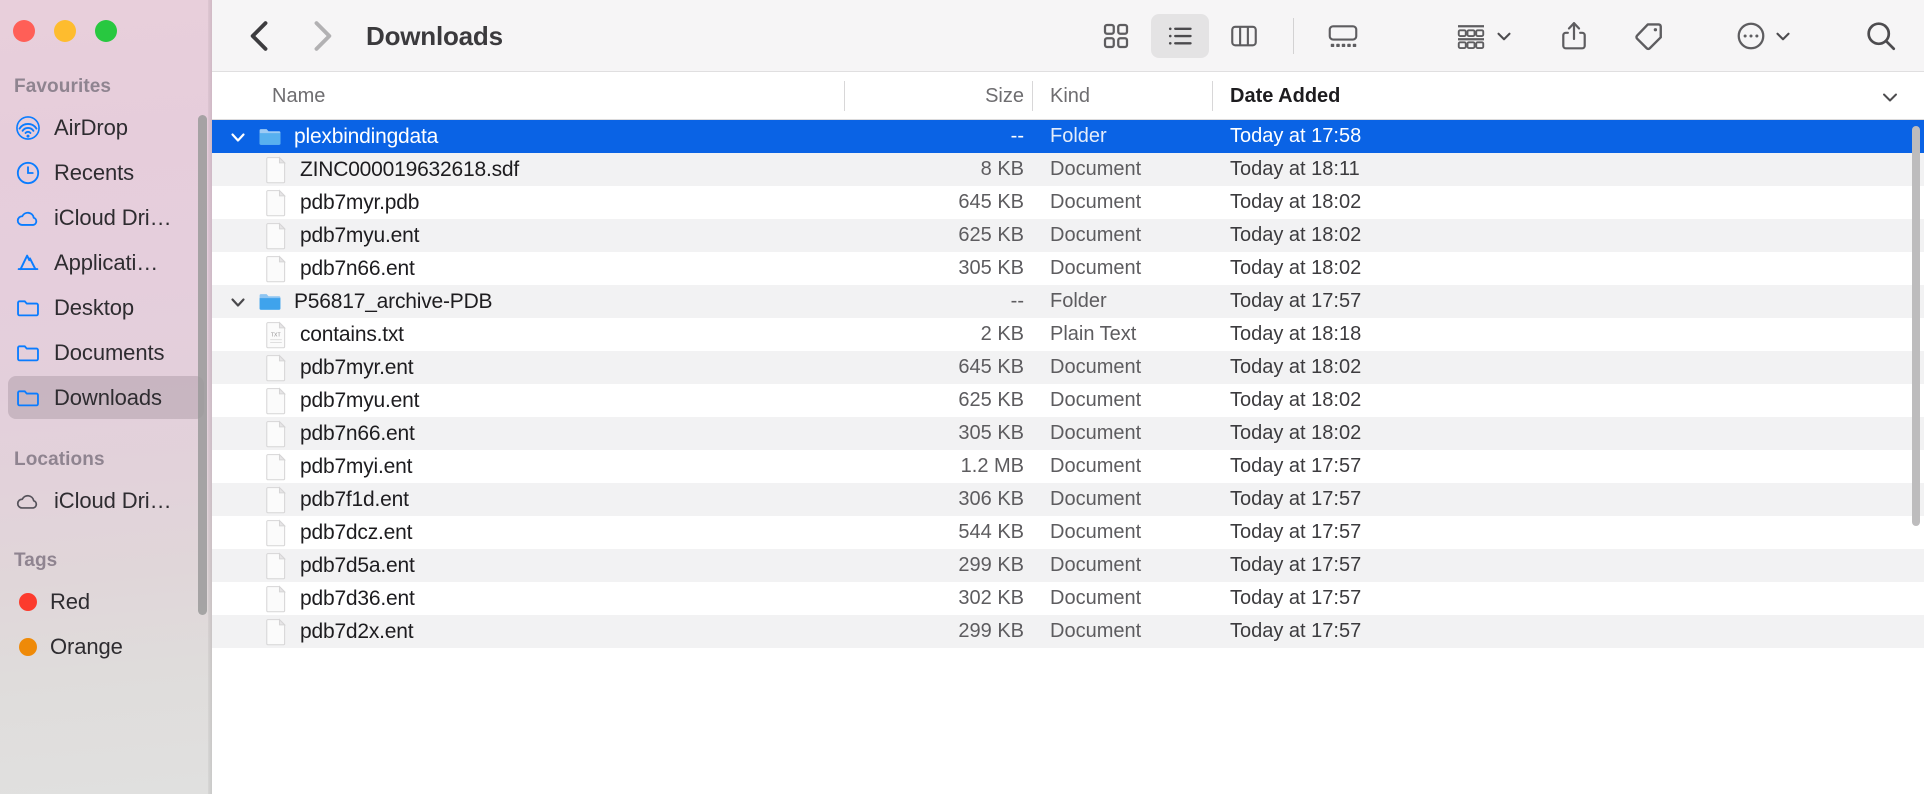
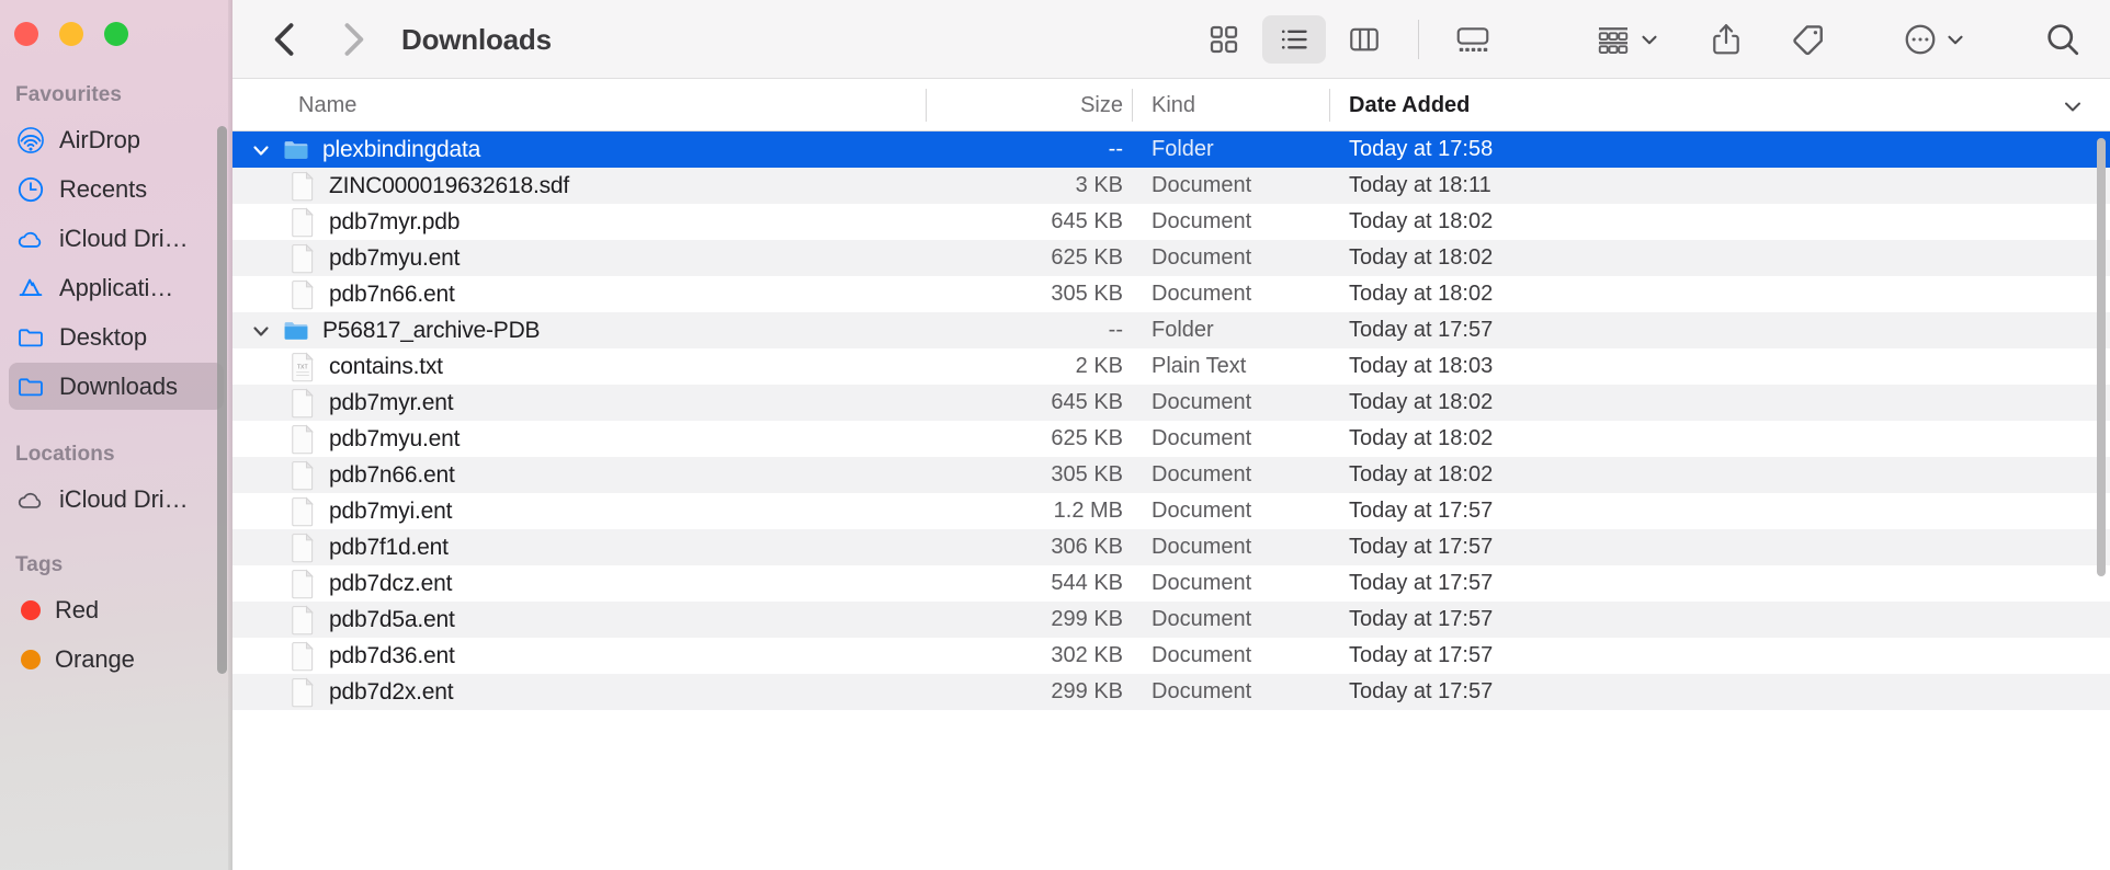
  Favourites
  AirDrop
  Recents
  iCloud Dri…
  Applicati…
  Desktop
- Documents
  Downloads
  Locations
  iCloud Dri…
  Tags
  Red
  Orange
  Downloads
  Name
  Size
  Kind
  Date Added
  plexbindingdata
  --
  Folder
  Today at 17:58
  ZINC000019632618.sdf
- 8 KB
+ 3 KB
  Document
  Today at 18:11
  pdb7myr.pdb
  645 KB
  Document
  Today at 18:02
  pdb7myu.ent
  625 KB
  Document
  Today at 18:02
  pdb7n66.ent
  305 KB
  Document
  Today at 18:02
  P56817_archive-PDB
  --
  Folder
  Today at 17:57
  contains.txt
  2 KB
  Plain Text
- Today at 18:18
+ Today at 18:03
  pdb7myr.ent
  645 KB
  Document
  Today at 18:02
  pdb7myu.ent
  625 KB
  Document
  Today at 18:02
  pdb7n66.ent
  305 KB
  Document
  Today at 18:02
  pdb7myi.ent
  1.2 MB
  Document
  Today at 17:57
  pdb7f1d.ent
  306 KB
  Document
  Today at 17:57
  pdb7dcz.ent
  544 KB
  Document
  Today at 17:57
  pdb7d5a.ent
  299 KB
  Document
  Today at 17:57
  pdb7d36.ent
  302 KB
  Document
  Today at 17:57
  pdb7d2x.ent
  299 KB
  Document
  Today at 17:57
